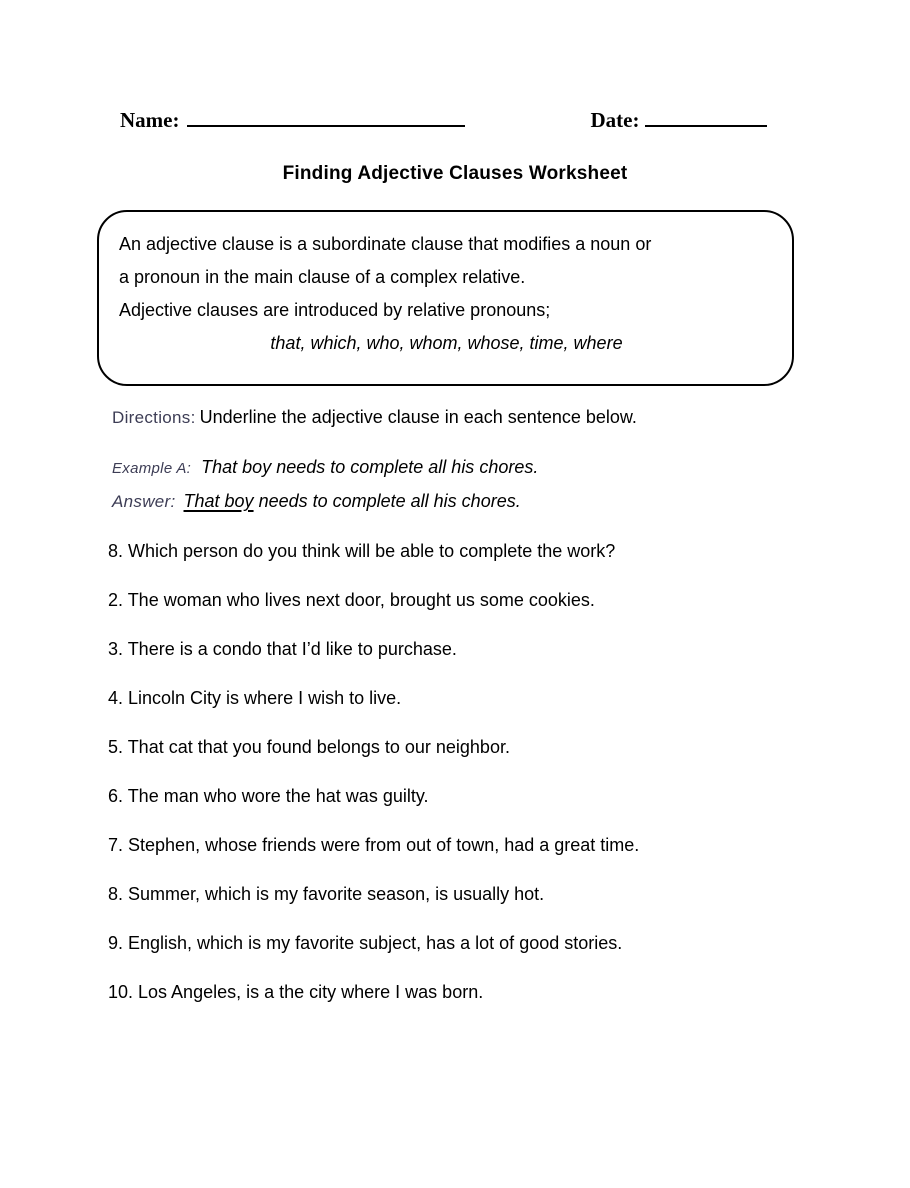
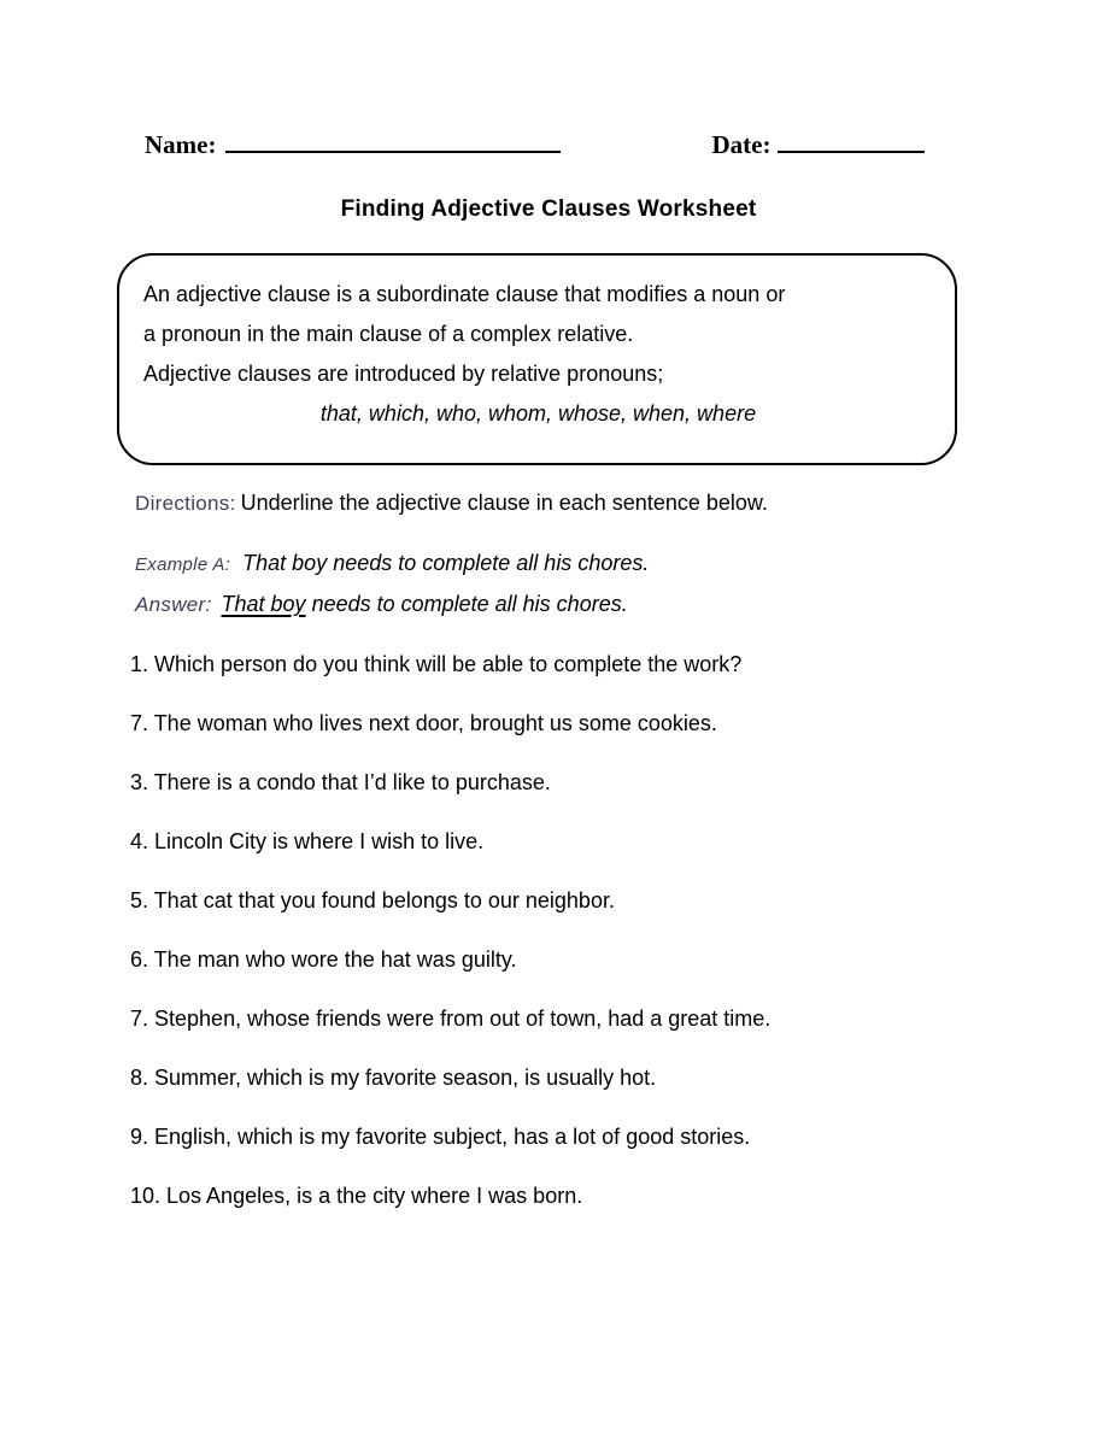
  Name: Date:
  Finding Adjective Clauses Worksheet
  An adjective clause is a subordinate clause that modifies a noun or
  a pronoun in the main clause of a complex relative.
  Adjective clauses are introduced by relative pronouns;
- that, which, who, whom, whose, time, where
+ that, which, who, whom, whose, when, where
  Directions: Underline the adjective clause in each sentence below.
  Example A: That boy needs to complete all his chores.
  Answer: That boy needs to complete all his chores.
- 8. Which person do you think will be able to complete the work?
+ 1. Which person do you think will be able to complete the work?
- 2. The woman who lives next door, brought us some cookies.
+ 7. The woman who lives next door, brought us some cookies.
  3. There is a condo that I’d like to purchase.
  4. Lincoln City is where I wish to live.
  5. That cat that you found belongs to our neighbor.
  6. The man who wore the hat was guilty.
  7. Stephen, whose friends were from out of town, had a great time.
  8. Summer, which is my favorite season, is usually hot.
  9. English, which is my favorite subject, has a lot of good stories.
  10. Los Angeles, is a the city where I was born.
